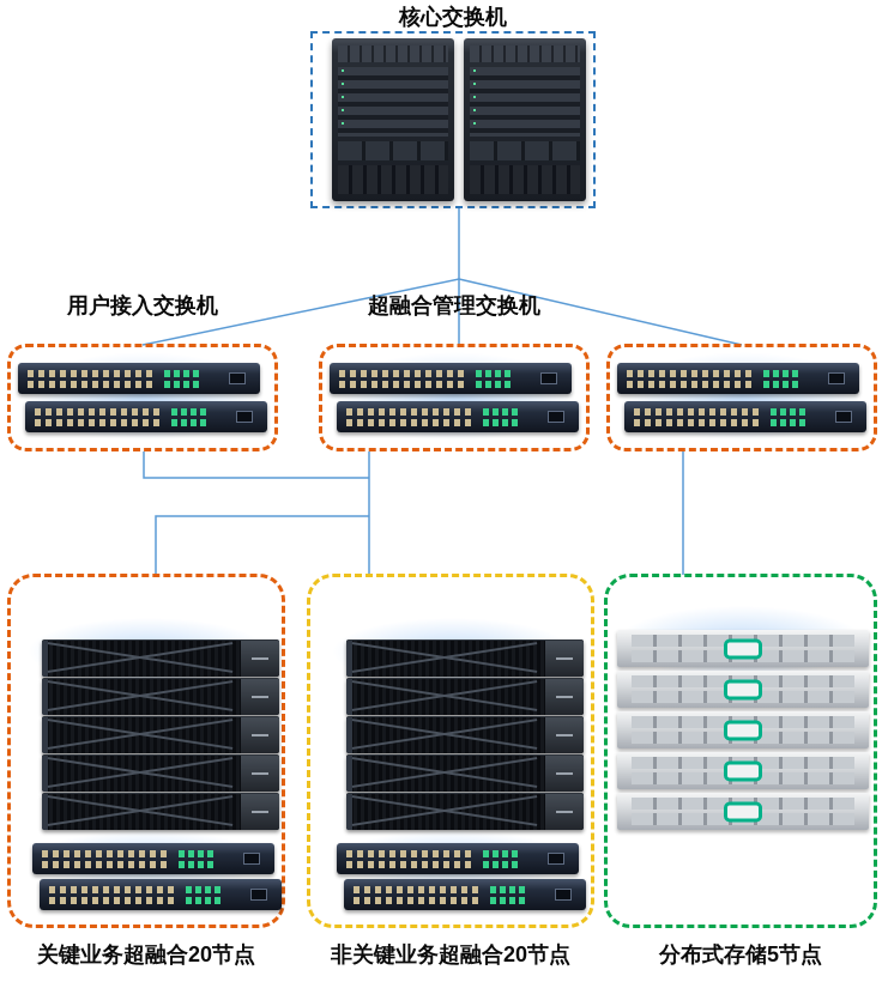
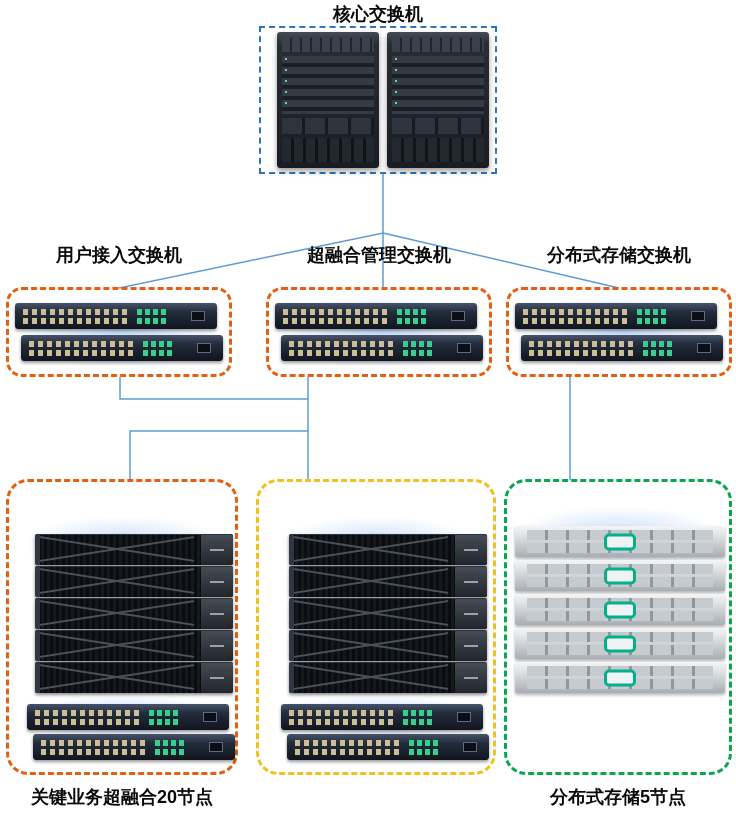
  核心交换机
  用户接入交换机
  超融合管理交换机
+ 分布式存储交换机
  关键业务超融合20节点
- 非关键业务超融合20节点
  分布式存储5节点
